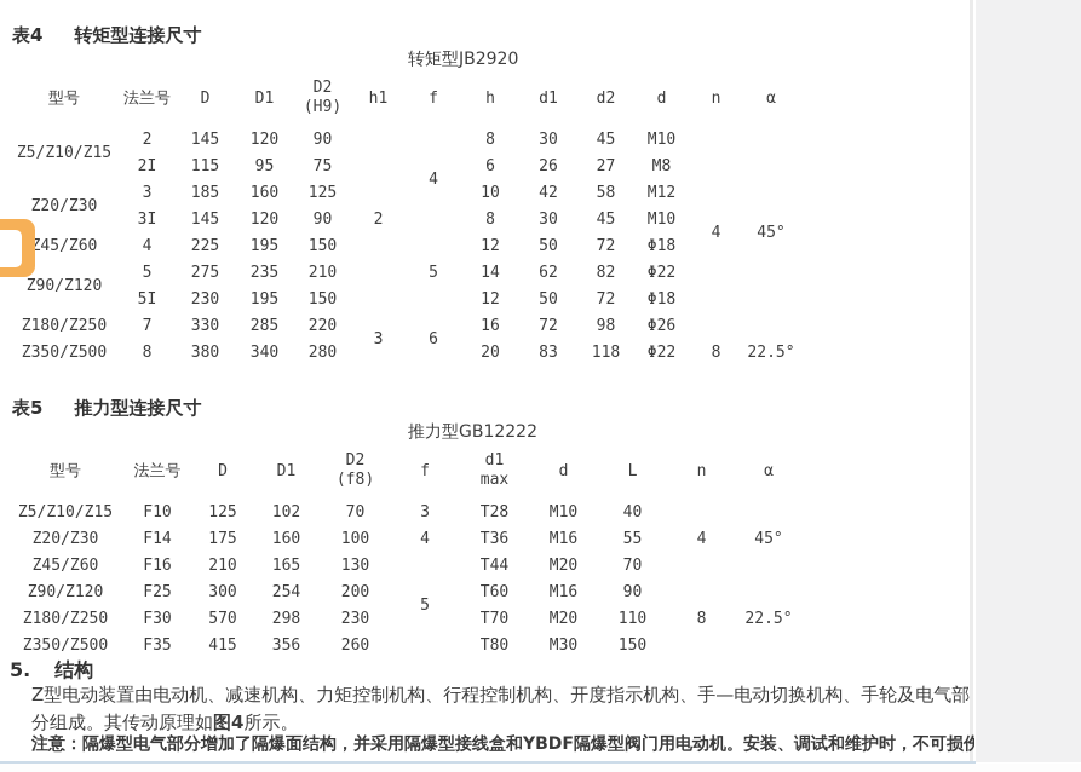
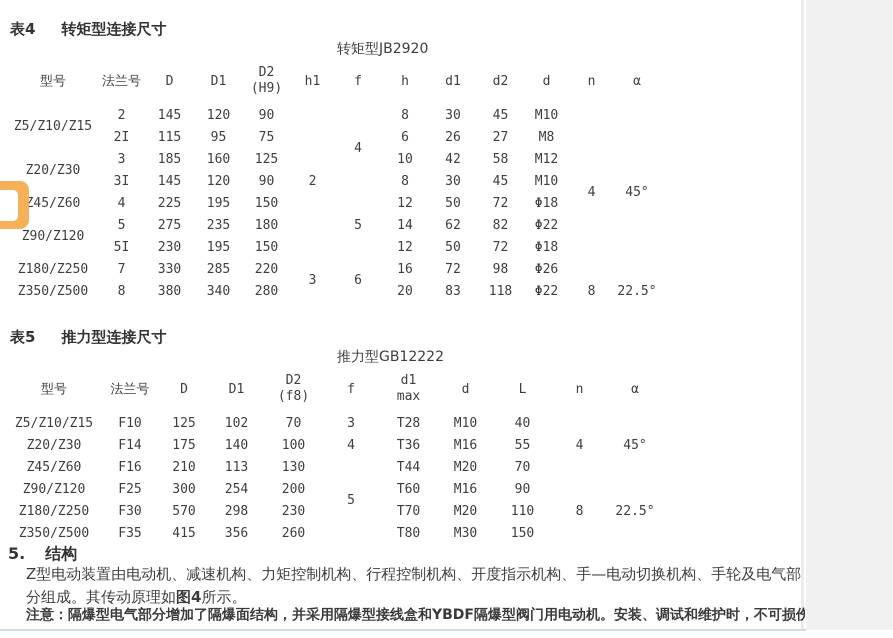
  表4 转矩型连接尺寸
  转矩型JB2920
  型号	法兰号	D	D1	D2(H9)	h1	f	h	d1	d2	d	n	α
  Z5/Z10/Z15	2	145	120	90	2	4	8	30	45	M10	4	45°
  2I	115	95	75	6	26	27	M8
  Z20/Z30	3	185	160	125	10	42	58	M12
  3I	145	120	90	8	30	45	M10
  Z45/Z60	4	225	195	150	5	12	50	72	Φ18
- Z90/Z120	5	275	235	210	14	62	82	Φ22
+ Z90/Z120	5	275	235	180	14	62	82	Φ22
  5I	230	195	150	12	50	72	Φ18
  Z180/Z250	7	330	285	220	3	6	16	72	98	Φ26
  Z350/Z500	8	380	340	280	20	83	118	Φ22	8	22.5°
  表5 推力型连接尺寸
  推力型GB12222
  型号	法兰号	D	D1	D2(f8)	f	d1max	d	L	n	α
  Z5/Z10/Z15	F10	125	102	70	3	T28	M10	40	4	45°
- Z20/Z30	F14	175	160	100	4	T36	M16	55
+ Z20/Z30	F14	175	140	100	4	T36	M16	55
- Z45/Z60	F16	210	165	130	5	T44	M20	70
+ Z45/Z60	F16	210	113	130	5	T44	M20	70
  Z90/Z120	F25	300	254	200	T60	M16	90	8	22.5°
  Z180/Z250	F30	570	298	230	T70	M20	110
  Z350/Z500	F35	415	356	260	T80	M30	150
  5. 结构
  Z型电动装置由电动机、减速机构、力矩控制机构、行程控制机构、开度指示机构、手—电动切换机构、手轮及电气部分组成。其传动原理如图4所示。
  注意：隔爆型电气部分增加了隔爆面结构，并采用隔爆型接线盒和YBDF隔爆型阀门用电动机。安装、调试和维护时，不可损伤
